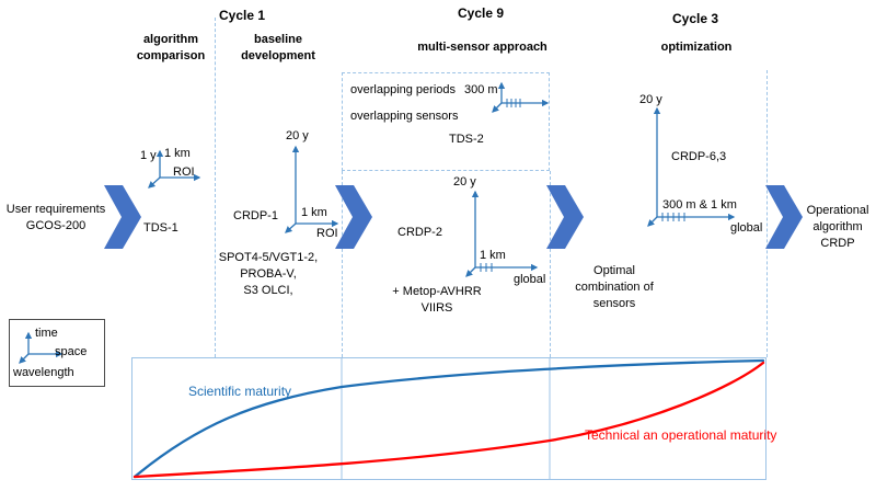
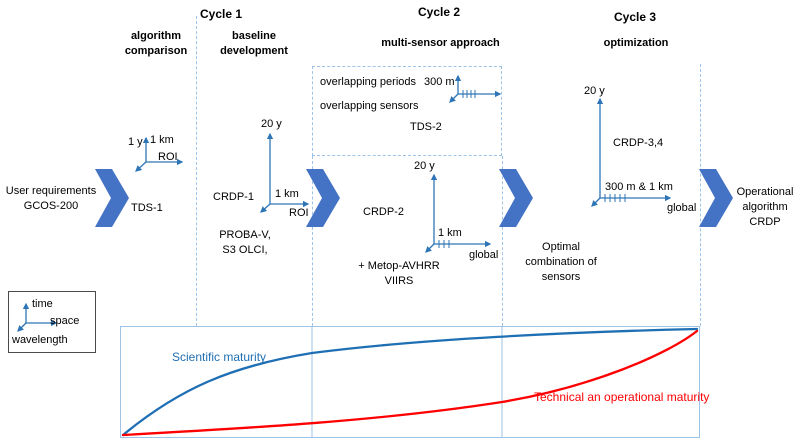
  Cycle 1
- Cycle 9
+ Cycle 2
  Cycle 3
  algorithm comparison
  baseline development
  multi-sensor approach
  optimization
  User requirements
  GCOS-200
  1 y
  1 km
  ROI
  TDS-1
  20 y
  1 km
  ROI
  CRDP-1
- SPOT4-5/VGT1-2,
  PROBA-V,
  S3 OLCI,
  overlapping periods
  300 m
  overlapping sensors
  TDS-2
  20 y
  CRDP-2
  1 km
  global
  + Metop-AVHRR
  VIIRS
  20 y
- CRDP-6,3
+ CRDP-3,4
  300 m & 1 km
  global
  Optimal
  combination of
  sensors
  Operational
  algorithm
  CRDP
  time
  space
  wavelength
  Scientific maturity
  Technical an operational maturity
